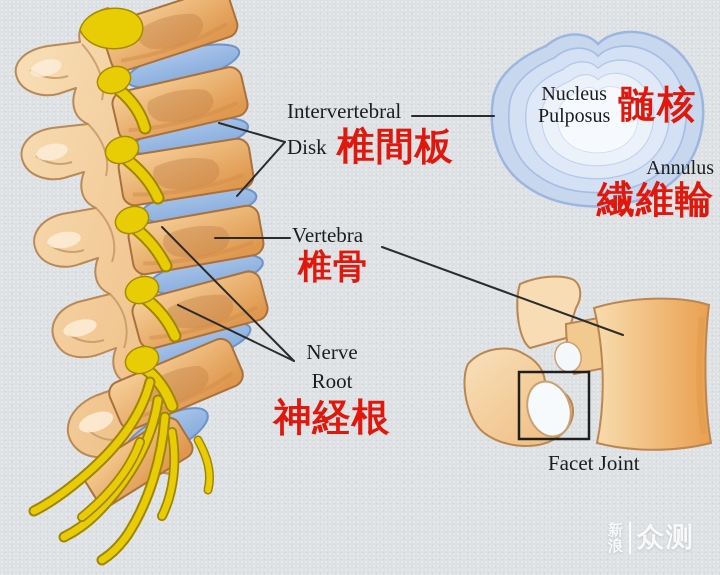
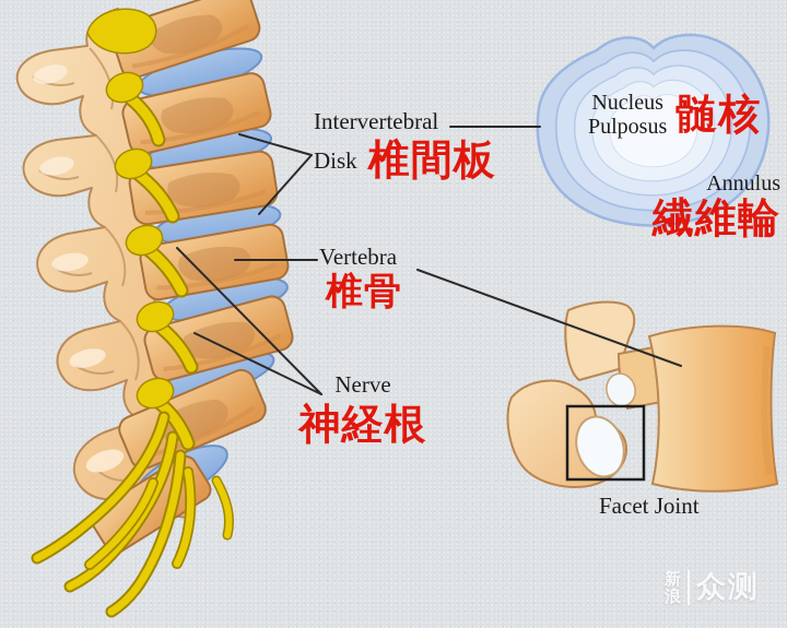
  Intervertebral
  Disk
  椎間板
  Nucleus
  Pulposus
  髄核
  Annulus
  繊維輪
  Vertebra
  椎骨
  Nerve
- Root
  神経根
  Facet Joint
  新
  浪
  众测
